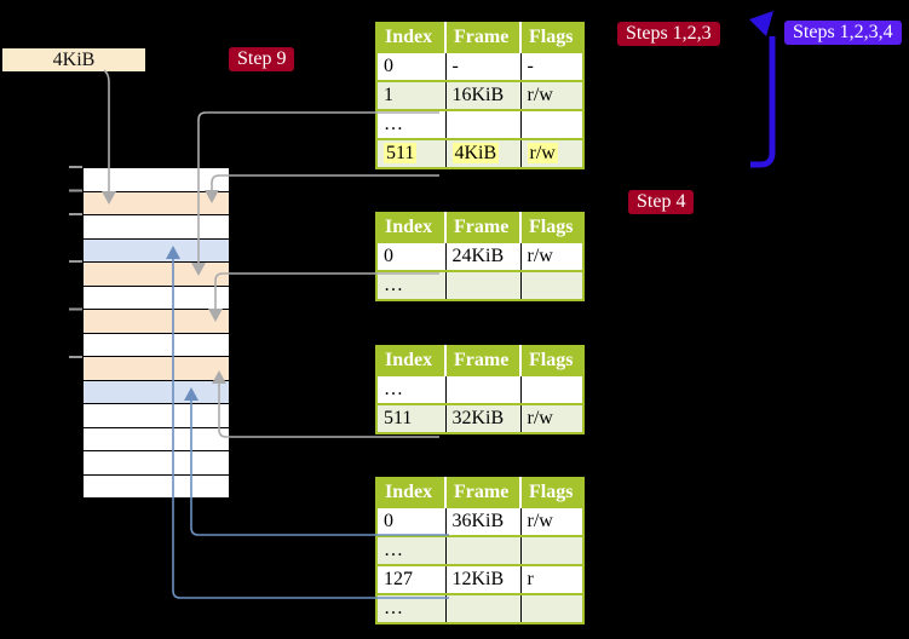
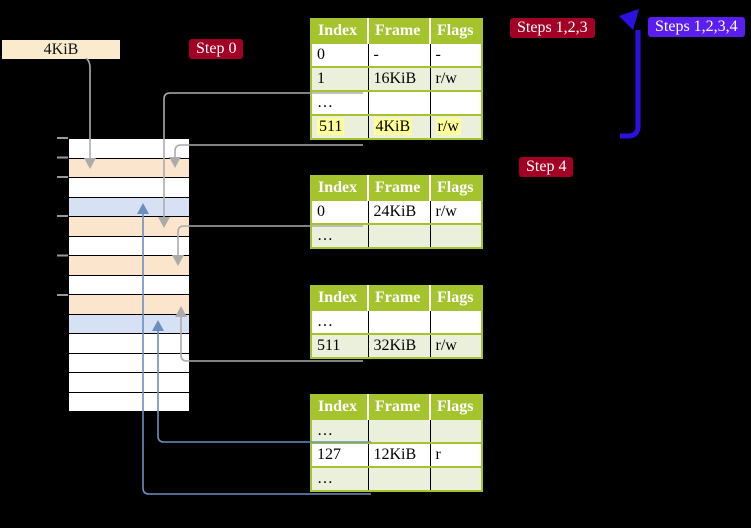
  4KiB
- Step 9
+ Step 0
  Steps 1,2,3
  Steps 1,2,3,4
  Step 4
  Index	Frame	Flags
  0	-	-
  1	16KiB	r/w
  …
  511	4KiB	r/w
  Index	Frame	Flags
  0	24KiB	r/w
  …
  Index	Frame	Flags
  …
  511	32KiB	r/w
  Index	Frame	Flags
- 0	36KiB	r/w
  …
  127	12KiB	r
  …
